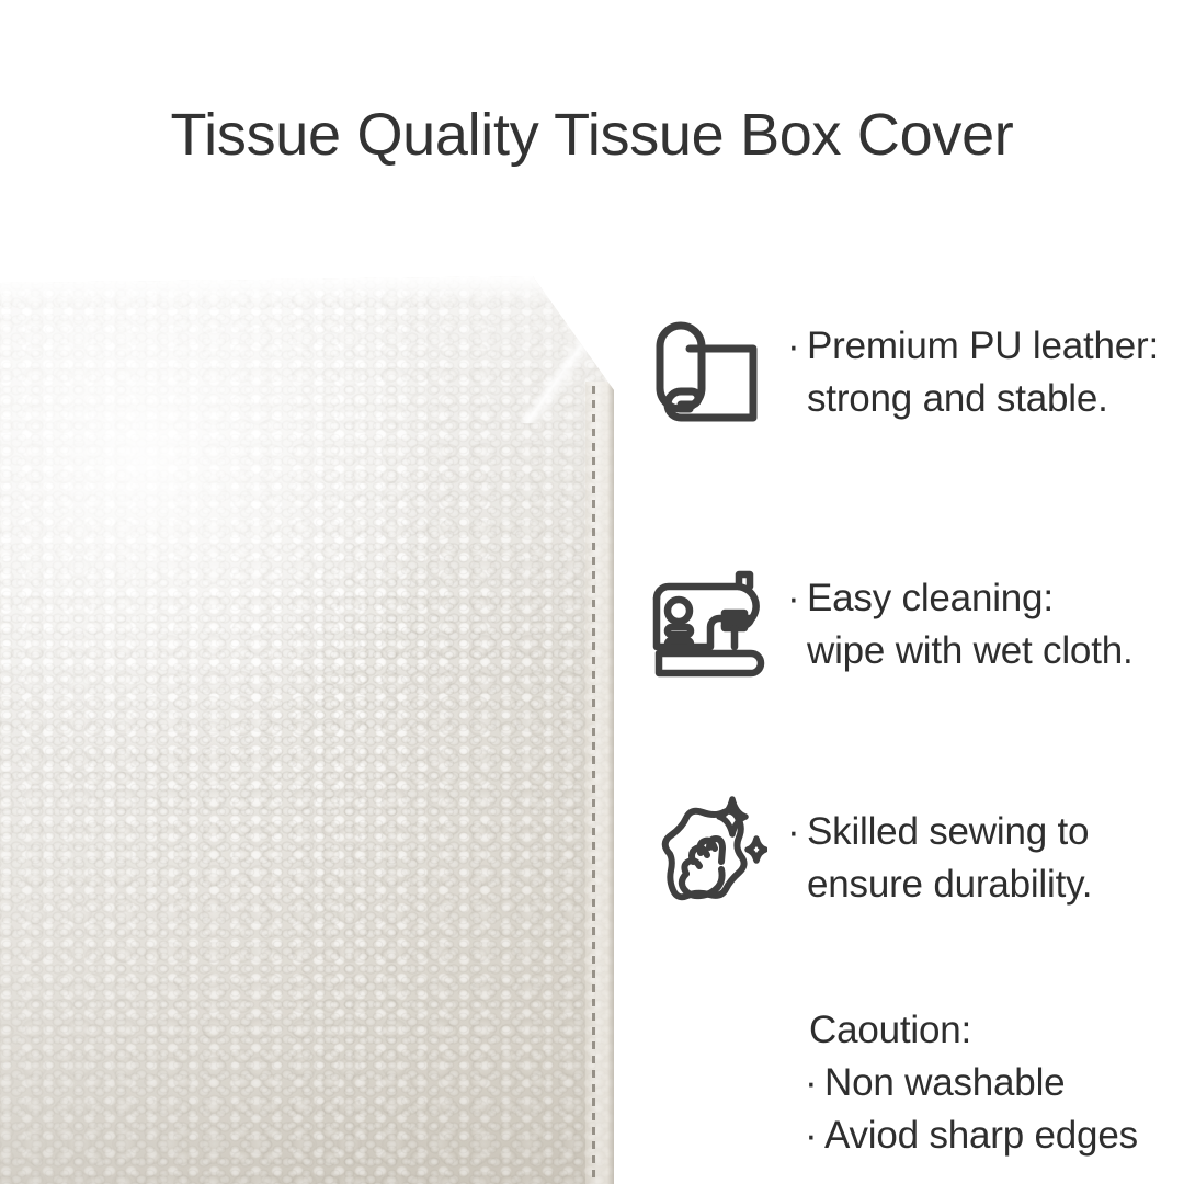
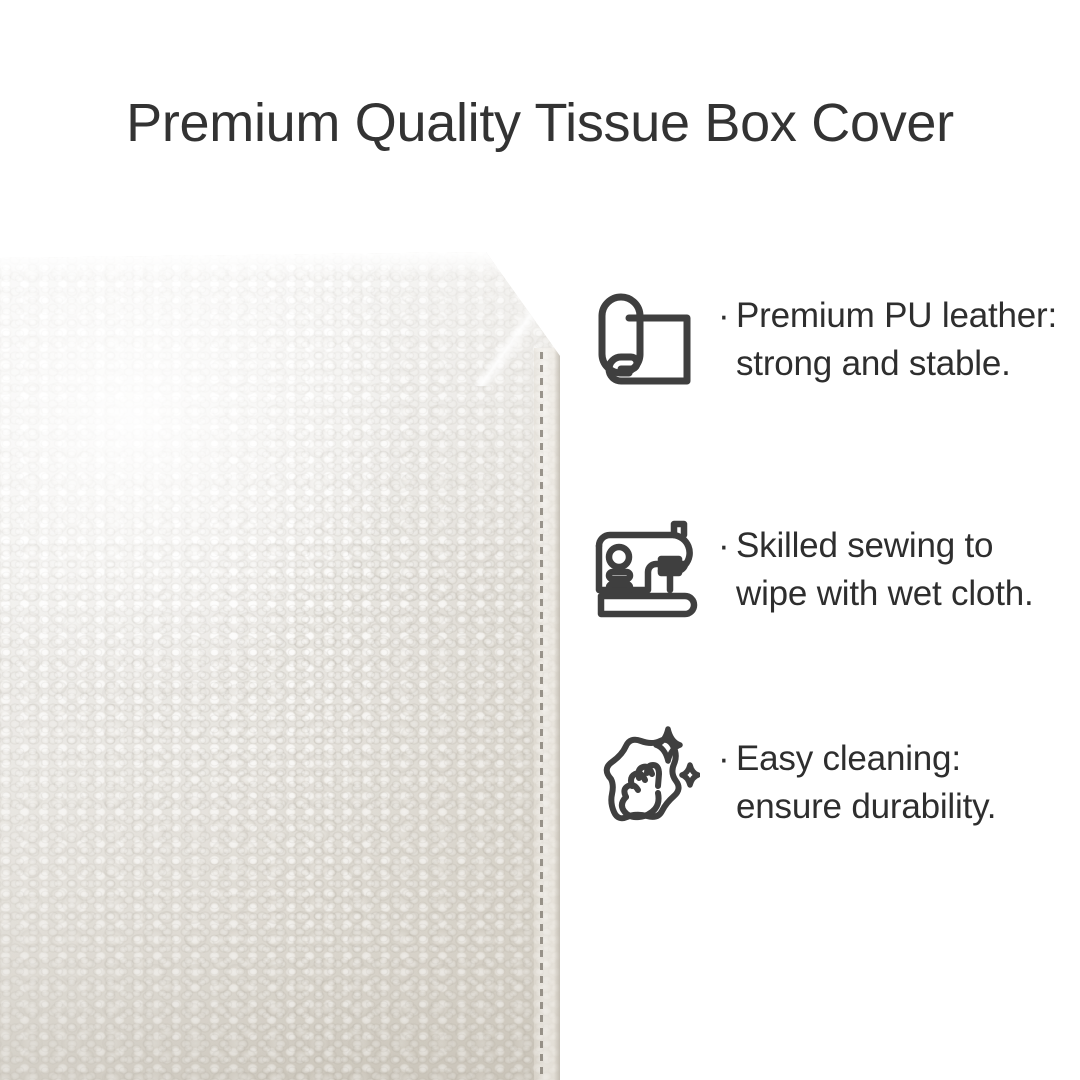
- Tissue Quality Tissue Box Cover
+ Premium Quality Tissue Box Cover
  · Premium PU leather:
  strong and stable.
- · Easy cleaning:
+ · Skilled sewing to
  wipe with wet cloth.
- · Skilled sewing to
+ · Easy cleaning:
  ensure durability.
- Caoution:
- · Non washable
- · Aviod sharp edges
